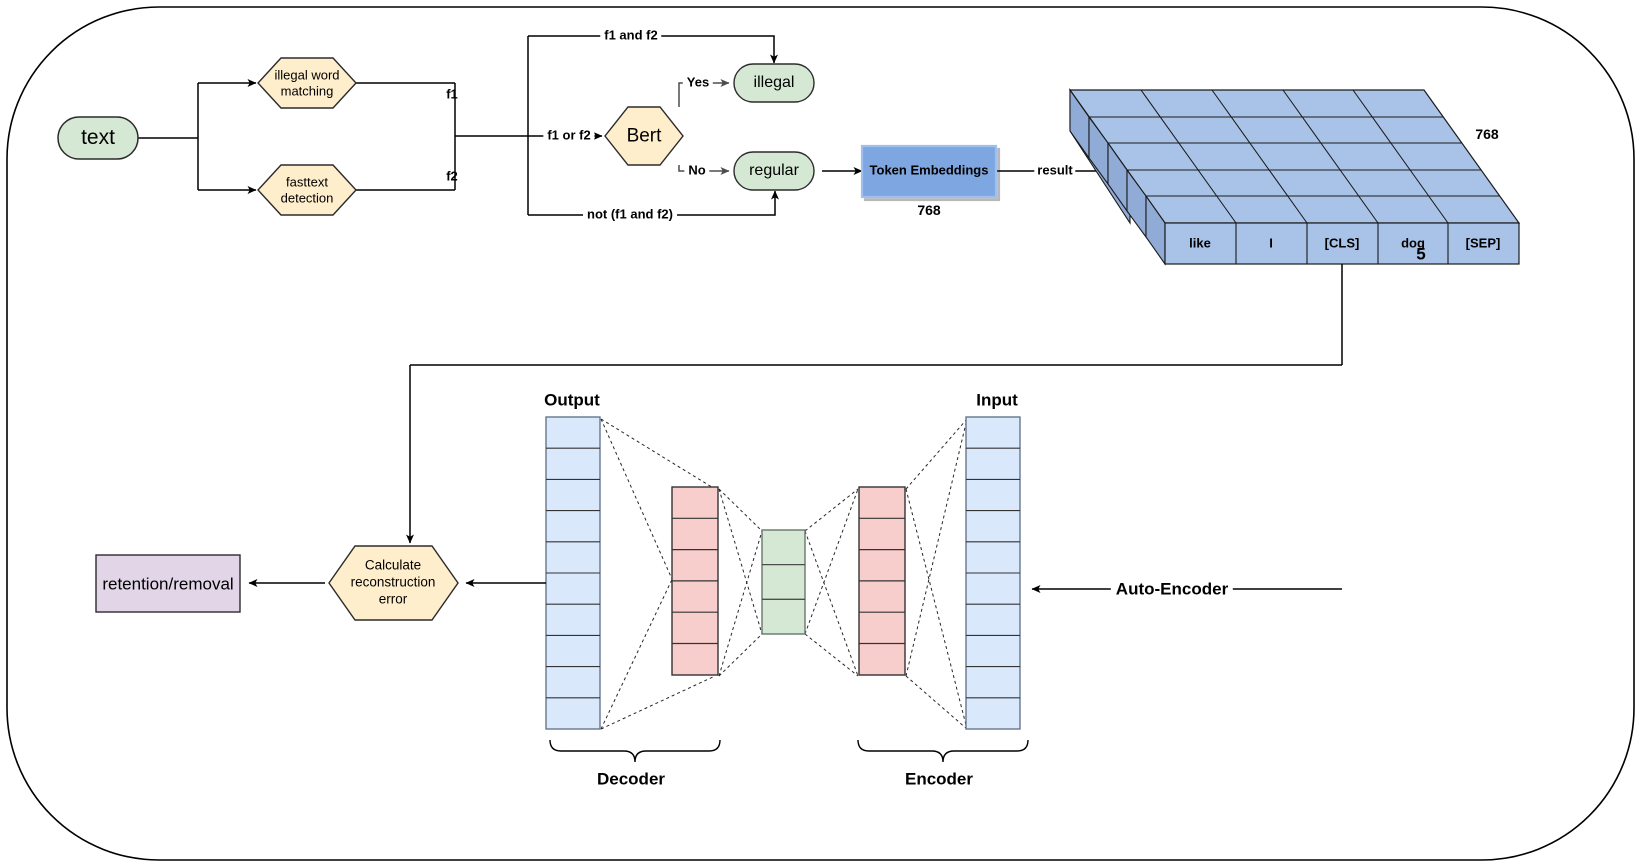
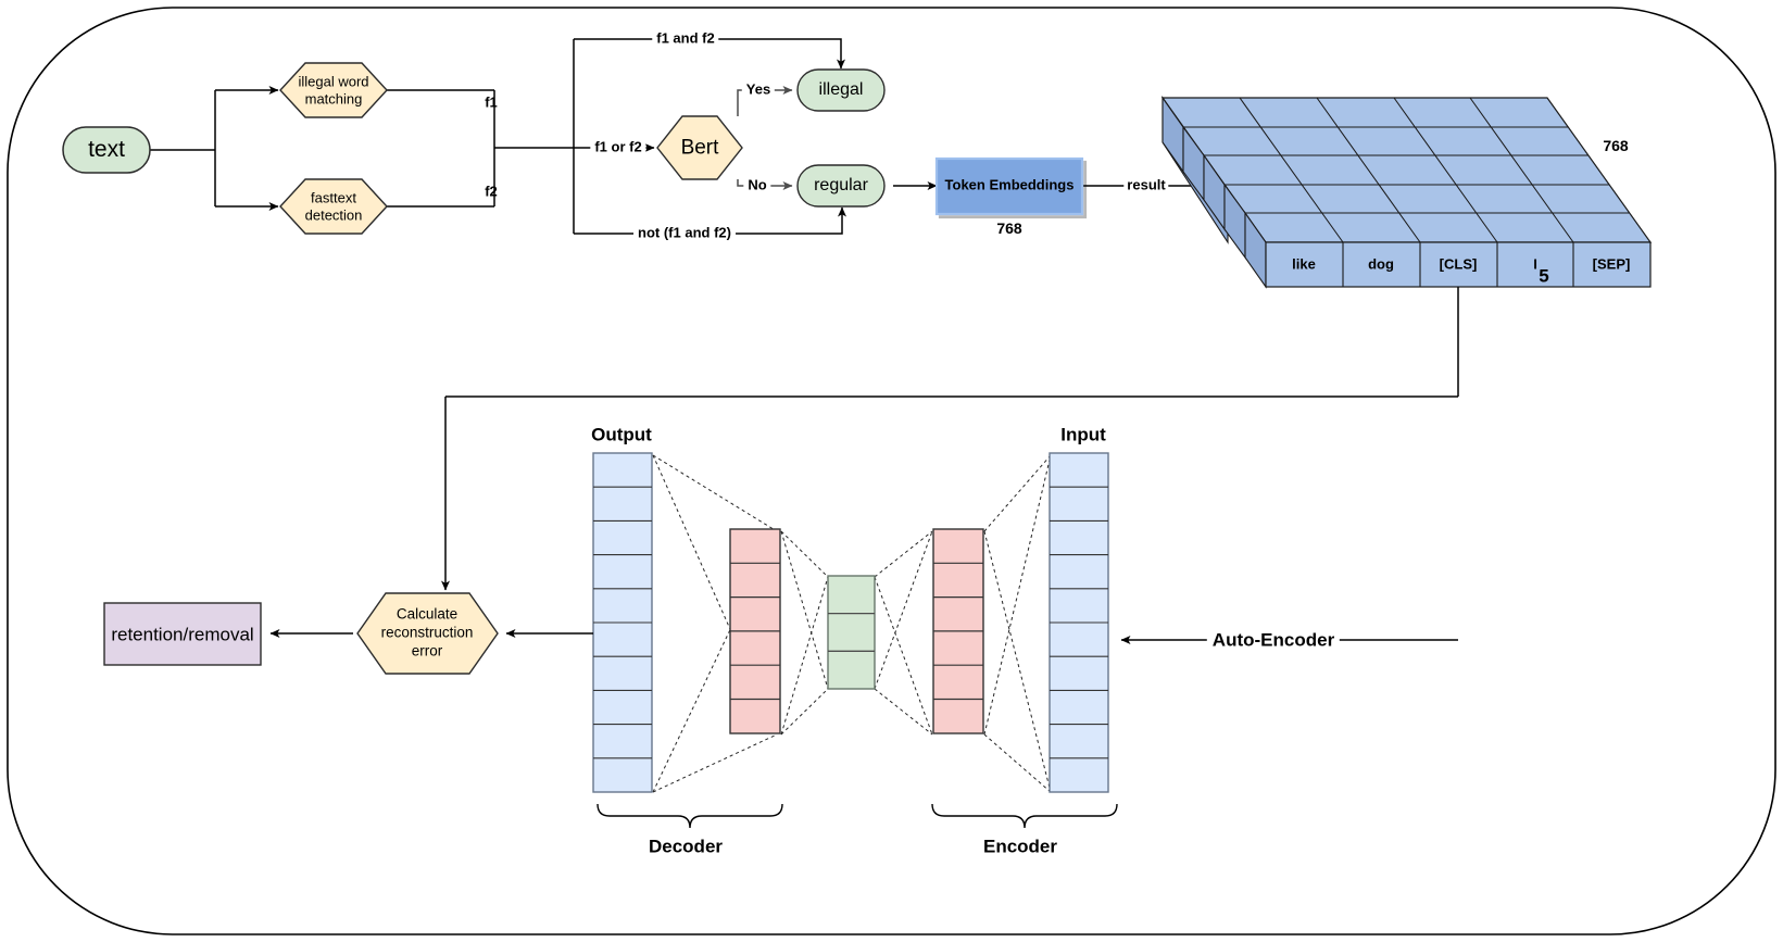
  text
  illegal word
  matching
  fasttext
  detection
  Bert
  illegal
  regular
  Token Embeddings
  768
  retention/removal
  Calculate
  reconstruction
  error
  f1
  f2
  f1 and f2
  f1 or f2
  not (f1 and f2)
  Yes
  No
  result
  Auto-Encoder
  like
- I
+ dog
  [CLS]
- dog
+ I
  [SEP]
  768
  5
  Output
  Input
  Decoder
  Encoder
